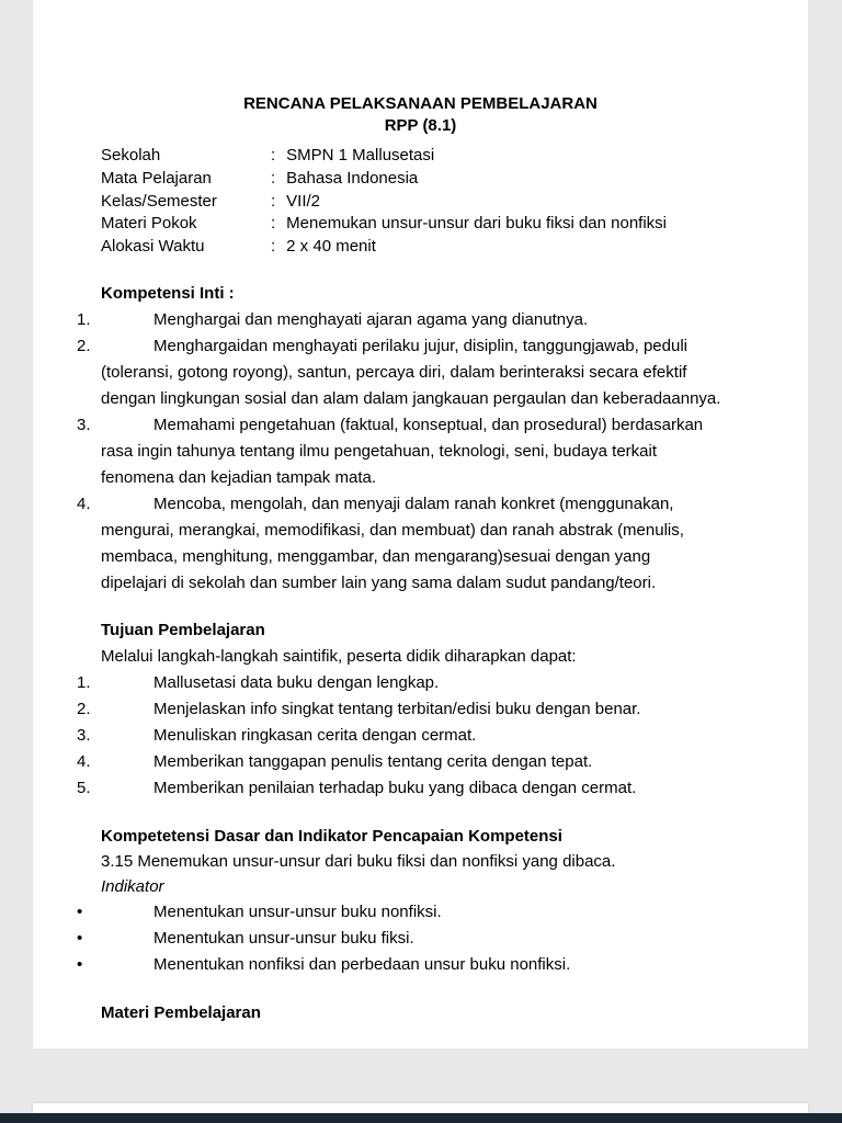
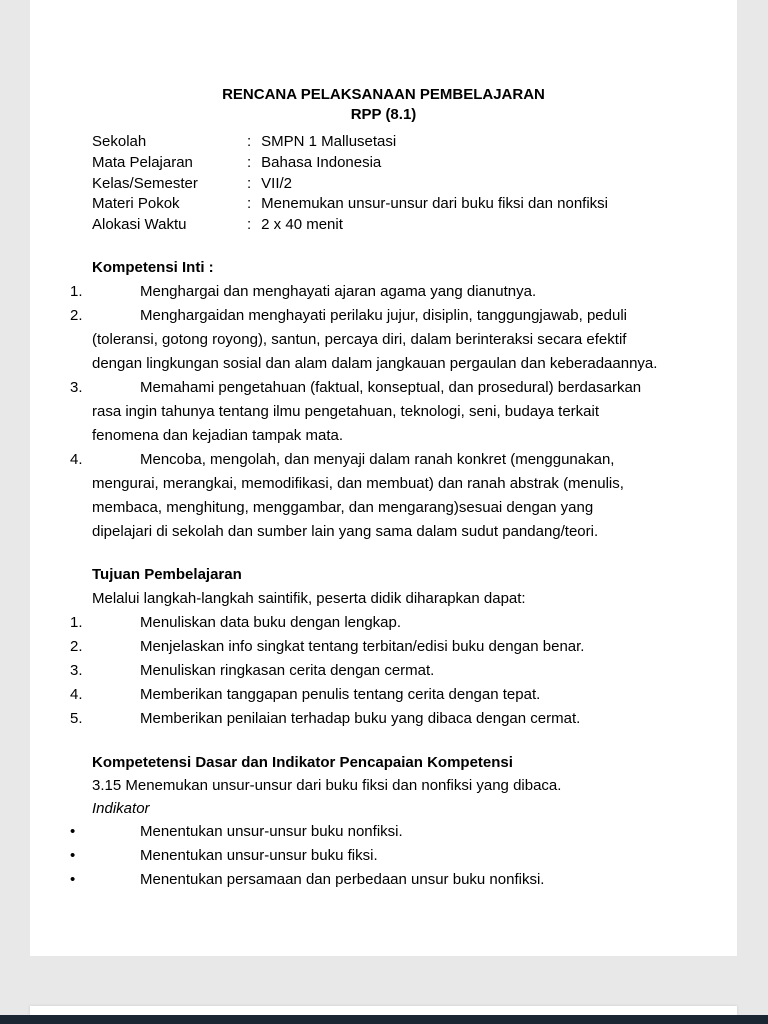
  RENCANA PELAKSANAAN PEMBELAJARAN
  RPP (8.1)
  Sekolah : SMPN 1 Mallusetasi
  Mata Pelajaran : Bahasa Indonesia
  Kelas/Semester : VII/2
  Materi Pokok : Menemukan unsur-unsur dari buku fiksi dan nonfiksi
  Alokasi Waktu : 2 x 40 menit
  Kompetensi Inti :
  1.
  Menghargai dan menghayati ajaran agama yang dianutnya.
  2.
  Menghargaidan menghayati perilaku jujur, disiplin, tanggungjawab, peduli
  (toleransi, gotong royong), santun, percaya diri, dalam berinteraksi secara efektif
  dengan lingkungan sosial dan alam dalam jangkauan pergaulan dan keberadaannya.
  3.
  Memahami pengetahuan (faktual, konseptual, dan prosedural) berdasarkan
  rasa ingin tahunya tentang ilmu pengetahuan, teknologi, seni, budaya terkait
  fenomena dan kejadian tampak mata.
  4.
  Mencoba, mengolah, dan menyaji dalam ranah konkret (menggunakan,
  mengurai, merangkai, memodifikasi, dan membuat) dan ranah abstrak (menulis,
  membaca, menghitung, menggambar, dan mengarang)sesuai dengan yang
  dipelajari di sekolah dan sumber lain yang sama dalam sudut pandang/teori.
  Tujuan Pembelajaran
  Melalui langkah-langkah saintifik, peserta didik diharapkan dapat:
  1.
- Mallusetasi data buku dengan lengkap.
+ Menuliskan data buku dengan lengkap.
  2.
  Menjelaskan info singkat tentang terbitan/edisi buku dengan benar.
  3.
  Menuliskan ringkasan cerita dengan cermat.
  4.
  Memberikan tanggapan penulis tentang cerita dengan tepat.
  5.
  Memberikan penilaian terhadap buku yang dibaca dengan cermat.
  Kompetetensi Dasar dan Indikator Pencapaian Kompetensi
  3.15 Menemukan unsur-unsur dari buku fiksi dan nonfiksi yang dibaca.
  Indikator
  •
  Menentukan unsur-unsur buku nonfiksi.
  •
  Menentukan unsur-unsur buku fiksi.
  •
- Menentukan nonfiksi dan perbedaan unsur buku nonfiksi.
+ Menentukan persamaan dan perbedaan unsur buku nonfiksi.
- Materi Pembelajaran
